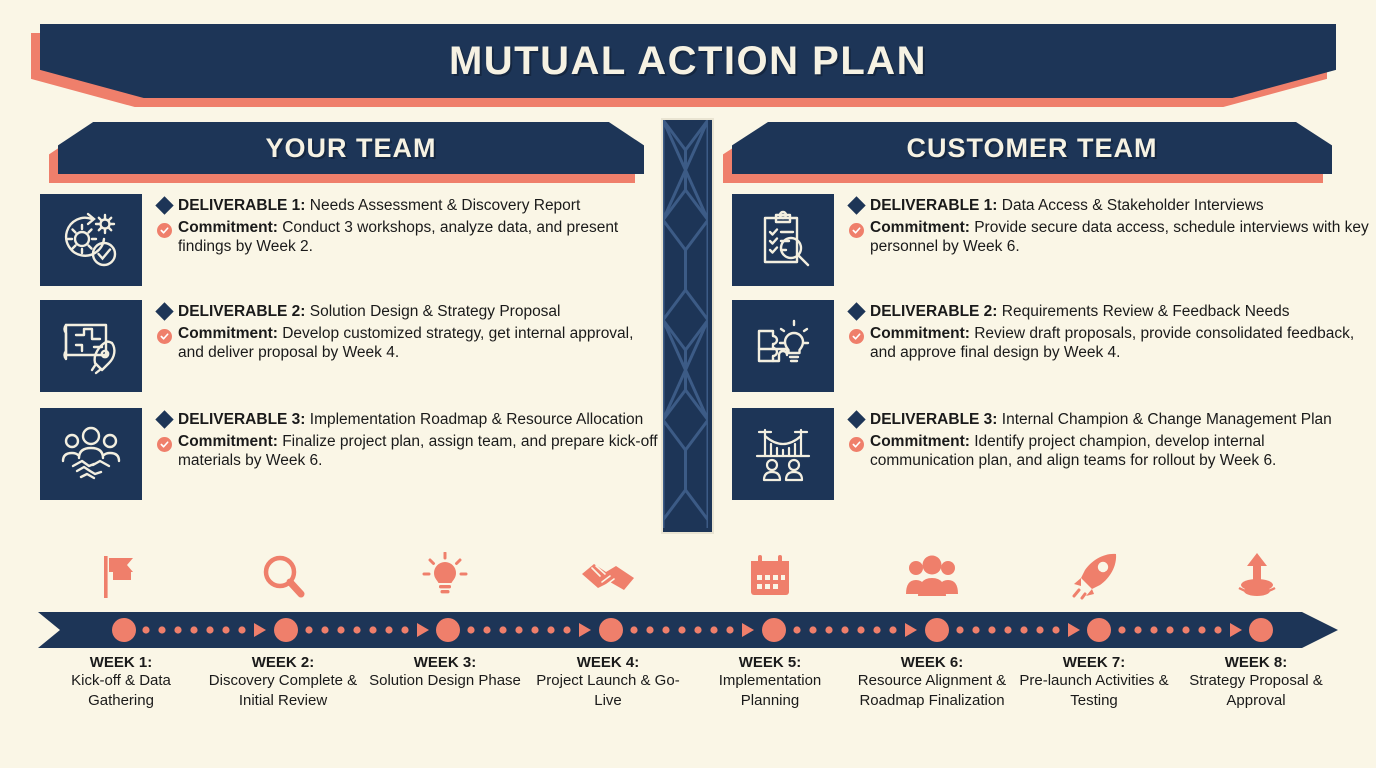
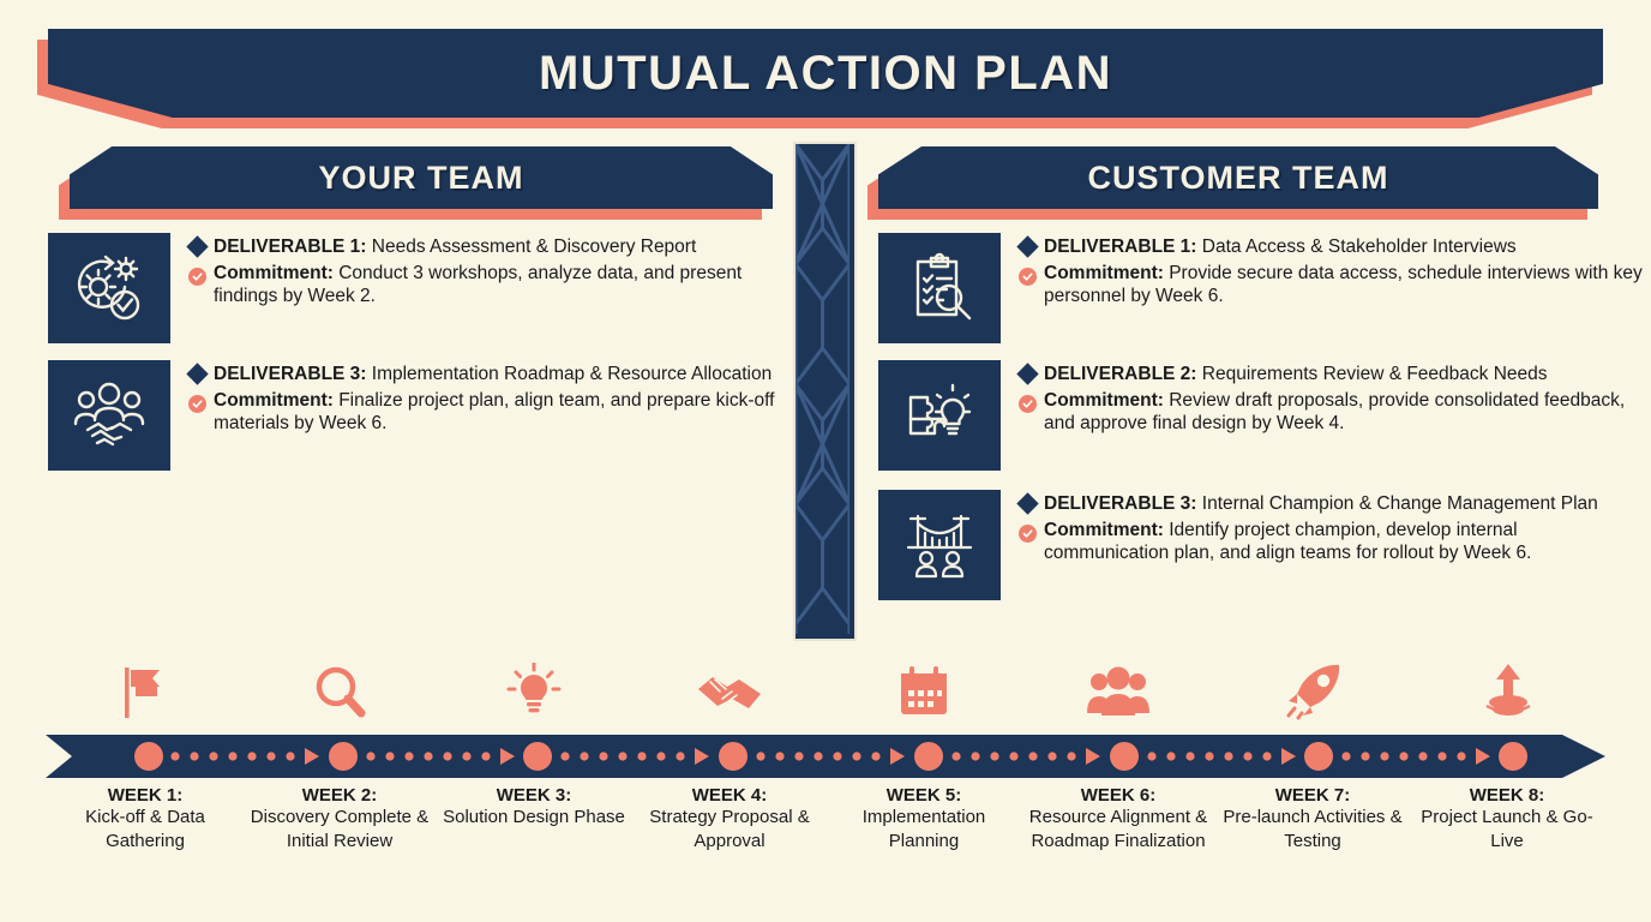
  MUTUAL ACTION PLAN
  YOUR TEAM
  CUSTOMER TEAM
  DELIVERABLE 1: Needs Assessment & Discovery Report
  Commitment: Conduct 3 workshops, analyze data, and present findings by Week 2.
- DELIVERABLE 2: Solution Design & Strategy Proposal
- Commitment: Develop customized strategy, get internal approval, and deliver proposal by Week 4.
  DELIVERABLE 3: Implementation Roadmap & Resource Allocation
- Commitment: Finalize project plan, assign team, and prepare kick-off materials by Week 6.
+ Commitment: Finalize project plan, align team, and prepare kick-off materials by Week 6.
  DELIVERABLE 1: Data Access & Stakeholder Interviews
  Commitment: Provide secure data access, schedule interviews with key personnel by Week 6.
  DELIVERABLE 2: Requirements Review & Feedback Needs
  Commitment: Review draft proposals, provide consolidated feedback, and approve final design by Week 4.
  DELIVERABLE 3: Internal Champion & Change Management Plan
  Commitment: Identify project champion, develop internal communication plan, and align teams for rollout by Week 6.
  WEEK 1:
  Kick-off & Data Gathering
  WEEK 2:
  Discovery Complete & Initial Review
  WEEK 3:
  Solution Design Phase
  WEEK 4:
- Project Launch & Go-Live
+ Strategy Proposal & Approval
  WEEK 5:
  Implementation Planning
  WEEK 6:
  Resource Alignment & Roadmap Finalization
  WEEK 7:
  Pre-launch Activities & Testing
  WEEK 8:
- Strategy Proposal & Approval
+ Project Launch & Go-Live
